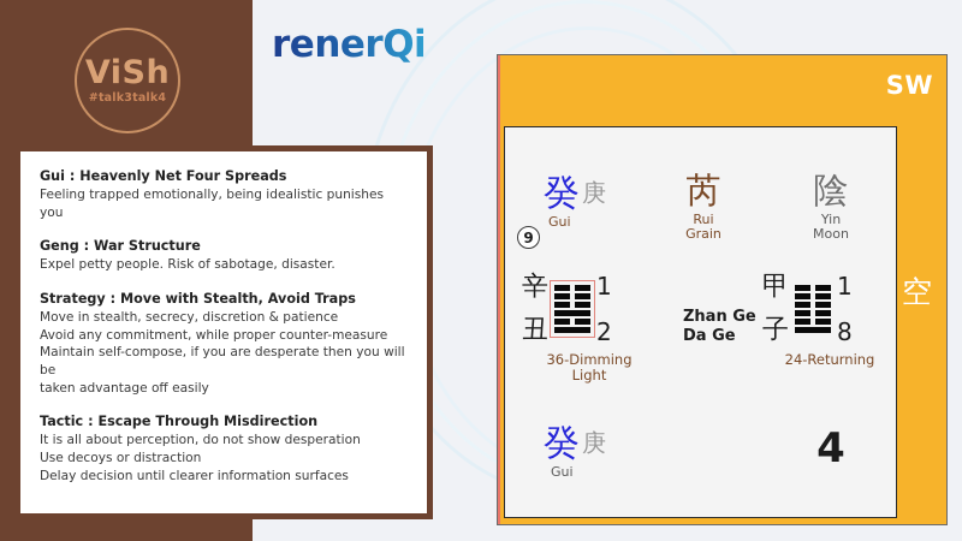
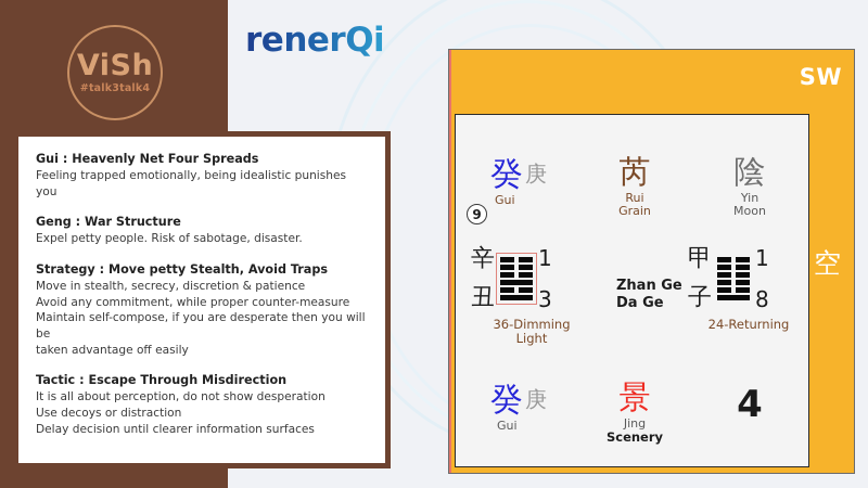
  ViSh
  #talk3talk4
  renerQi
  Gui : Heavenly Net Four Spreads
  Feeling trapped emotionally, being idealistic punishes you
  Geng : War Structure
  Expel petty people. Risk of sabotage, disaster.
- Strategy : Move with Stealth, Avoid Traps
+ Strategy : Move petty Stealth, Avoid Traps
  Move in stealth, secrecy, discretion & patience
  Avoid any commitment, while proper counter-measure
  Maintain self-compose, if you are desperate then you will be
  taken advantage off easily
  Tactic : Escape Through Misdirection
  It is all about perception, do not show desperation
  Use decoys or distraction
  Delay decision until clearer information surfaces
  SW
  空
  9
  癸
  庚
  Gui
  芮
  Rui
  Grain
  陰
  Yin
  Moon
  辛
  丑
  1
- 2
+ 3
  36-Dimming
  Light
  Zhan Ge
  Da Ge
  甲
  子
  1
  8
  24-Returning
  癸
  庚
  Gui
+ 景
+ Jing
+ Scenery
  4
